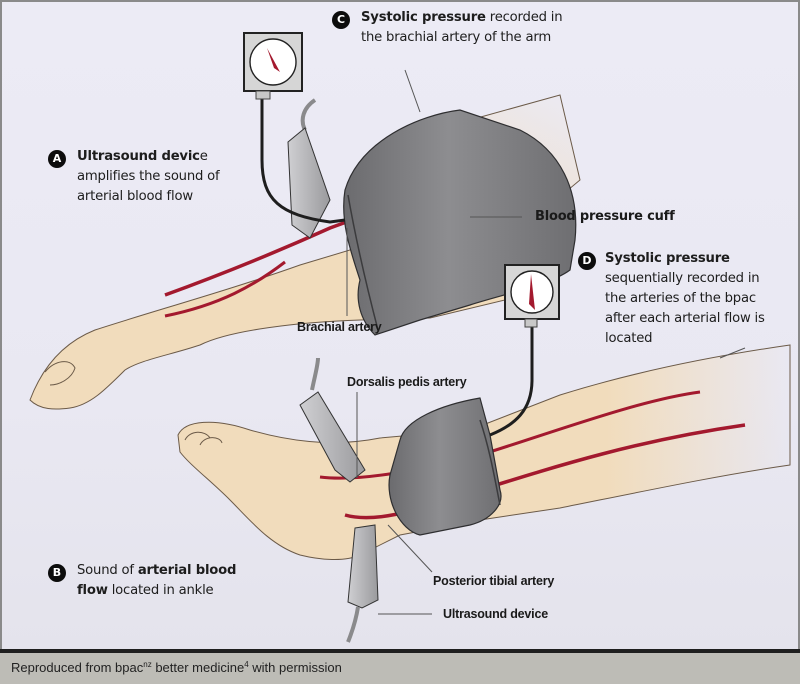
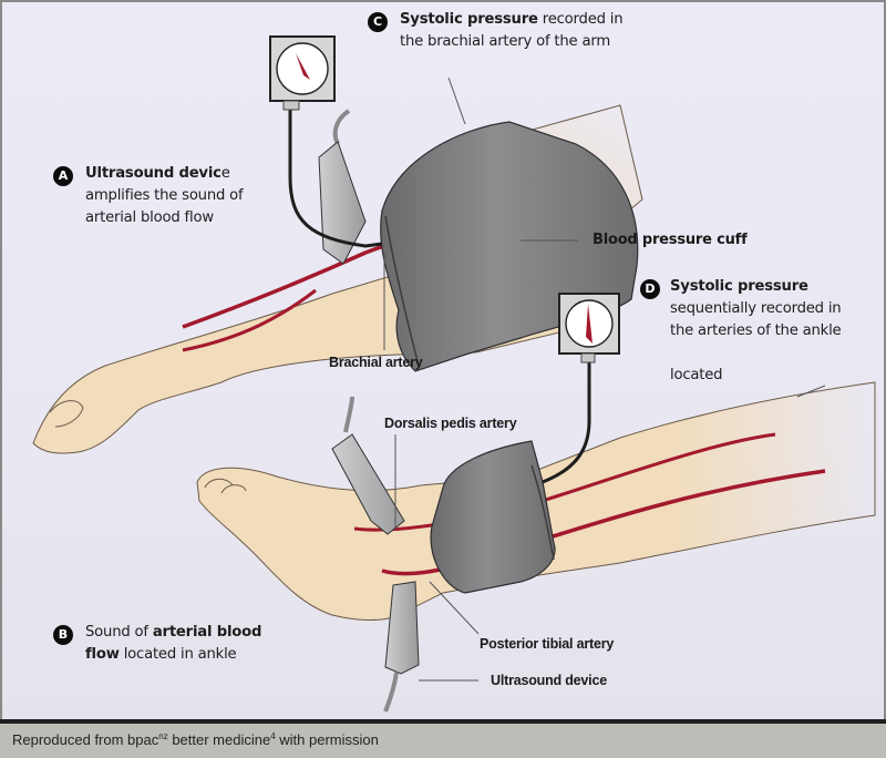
  C
  Systolic pressure recorded in
  the brachial artery of the arm
  A
  Ultrasound device
  amplifies the sound of
  arterial blood flow
  Blood pressure cuff
  D
  Systolic pressure
  sequentially recorded in
- the arteries of the bpac
+ the arteries of the ankle
- after each arterial flow is
  located
  Brachial artery
  Dorsalis pedis artery
  Posterior tibial artery
  Ultrasound device
  B
  Sound of arterial blood
  flow located in ankle
  Reproduced from bpacnz better medicine4 with permission
